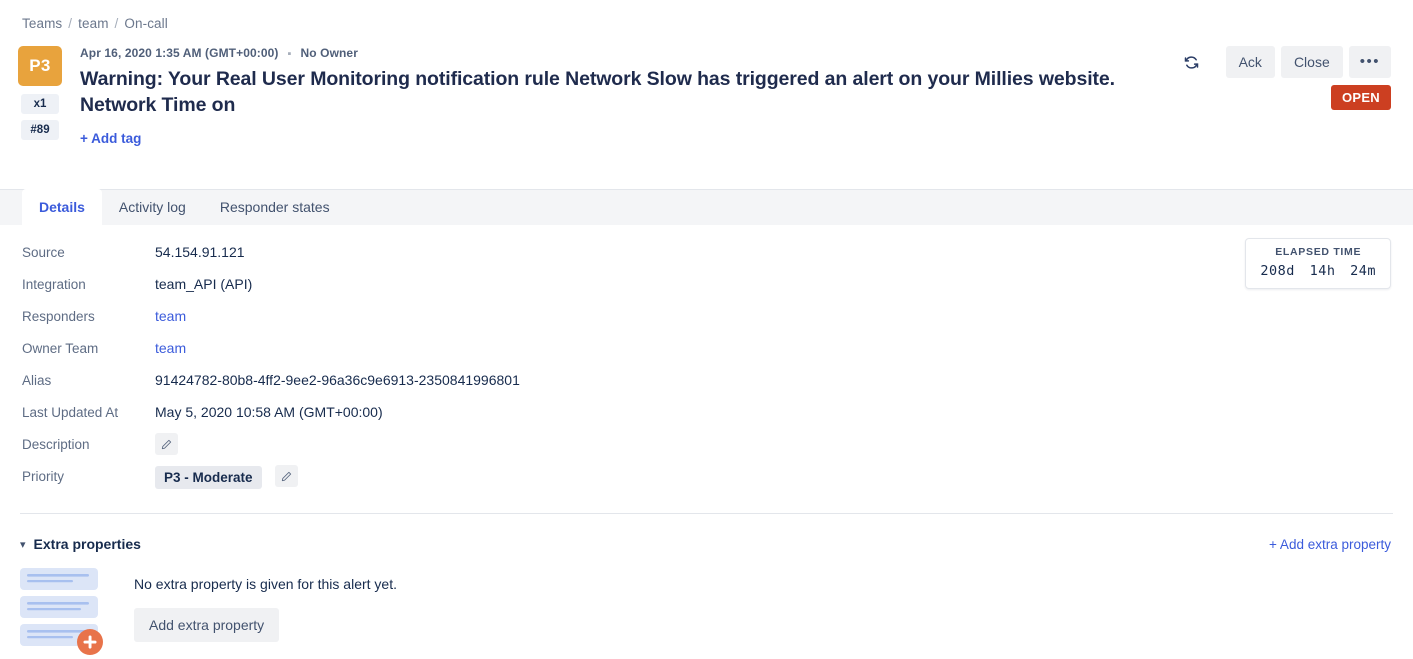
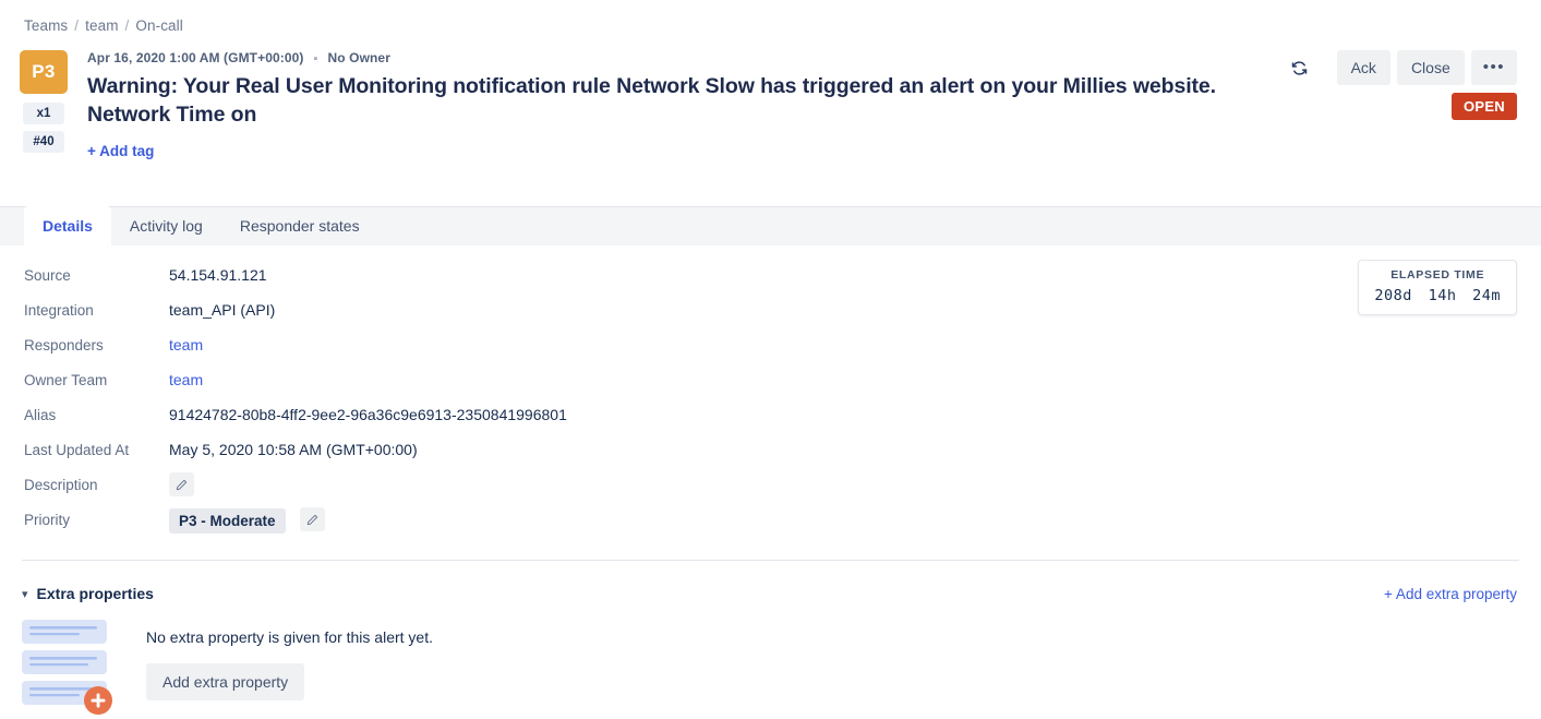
  Teams / team / On-call
  P3
  x1
- #89
+ #40
- Apr 16, 2020 1:35 AM (GMT+00:00) ▪ No Owner
+ Apr 16, 2020 1:00 AM (GMT+00:00) ▪ No Owner
  Warning: Your Real User Monitoring notification rule Network Slow has triggered an alert on your Millies website. Network Time on
  + Add tag
  Ack
  Close
  •••
  OPEN
  Details
  Activity log
  Responder states
  Source
  54.154.91.121
  Integration
  team_API (API)
  Responders
  team
  Owner Team
  team
  Alias
  91424782-80b8-4ff2-9ee2-96a36c9e6913-2350841996801
  Last Updated At
  May 5, 2020 10:58 AM (GMT+00:00)
  Description
  Priority
  P3 - Moderate
  ELAPSED TIME
  208d 14h 24m
  ▾
  Extra properties
  + Add extra property
  No extra property is given for this alert yet.
  Add extra property
